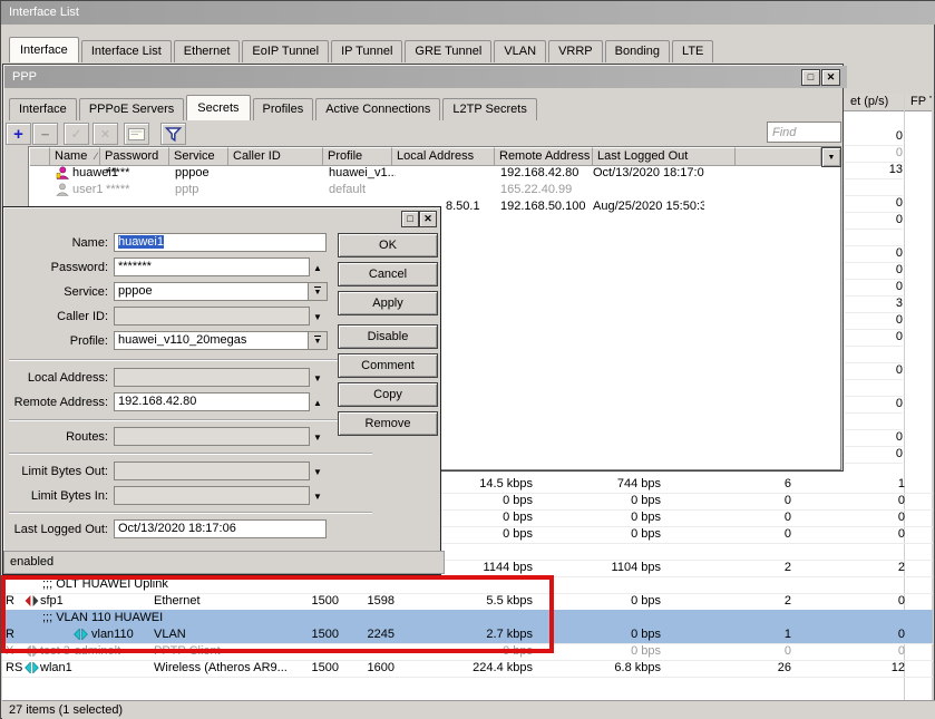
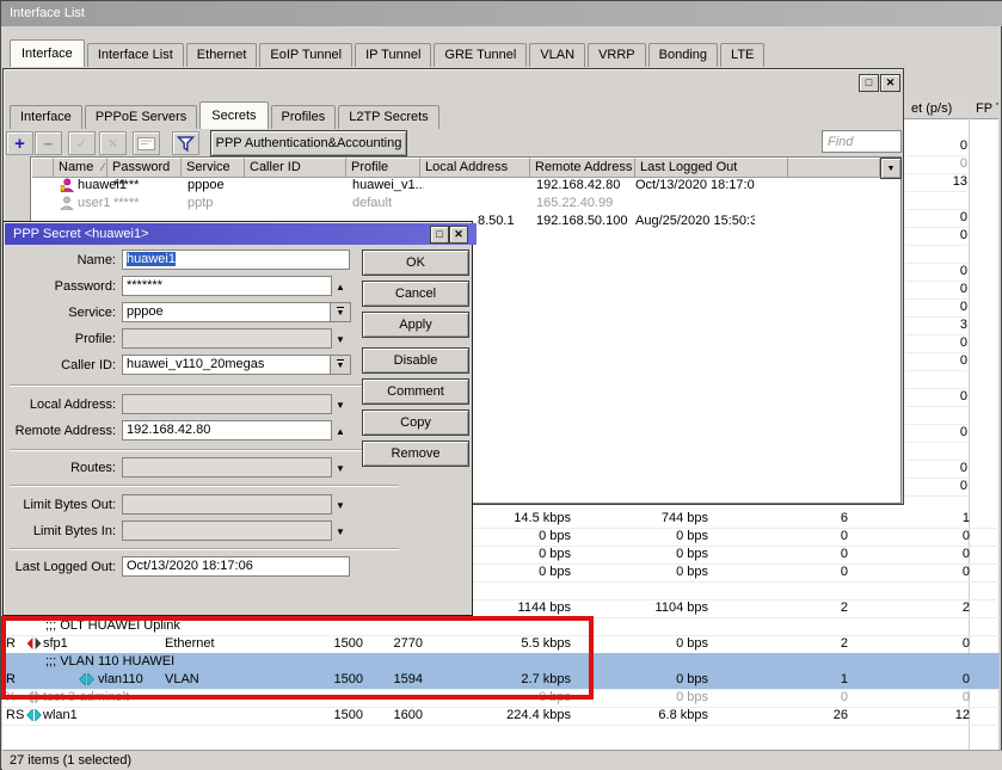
  Interface List
  Interface
  Interface List
  Ethernet
  EoIP Tunnel
  IP Tunnel
  GRE Tunnel
  VLAN
  VRRP
  Bonding
  LTE
  et (p/s)
  0
  0
  13
  0
  0
  0
  0
  0
  3
  0
  0
  0
  0
  0
  0
  14.5 kbps
  744 bps
  6
  1
  0 bps
  0 bps
  0
  0
  0 bps
  0 bps
  0
  0
  0 bps
  0 bps
  0
  0
  1144 bps
  1104 bps
  2
  2
  ;;; OLT HUAWEI Uplink
  R
  sfp1
  Ethernet
  1500
- 1598
+ 2770
  5.5 kbps
  0 bps
  2
  0
  ;;; VLAN 110 HUAWEI
  R
  vlan110
  VLAN
  1500
- 2245
+ 1594
  2.7 kbps
  0 bps
  1
  0
  X
  test 3-adminolt
- PPTP Client
  0 bps
  0 bps
  0
  0
  RS
  wlan1
- Wireless (Atheros AR9...
  1500
  1600
  224.4 kbps
  6.8 kbps
  26
  12
  27 items (1 selected)
- PPP
  □
  ✕
  Interface
  PPPoE Servers
  Secrets
  Profiles
- Active Connections
  L2TP Secrets
  +
  −
  ✓
  ✕
+ PPP Authentication&Accounting
  Find
  Name
  ∕
  Password
  Service
  Caller ID
  Profile
  Local Address
  Remote Address
  Last Logged Out
  huawei1
  *****
  pppoe
  huawei_v1..
  192.168.42.80
  Oct/13/2020 18:17:0
  user1
  *****
  pptp
  default
  165.22.40.99
  8.50.1
  192.168.50.100
  Aug/25/2020 15:50:3
+ PPP Secret <huawei1>
  □
  ✕
  Name:
  huawei1
  Password:
  *******
  ▲
  Service:
  pppoe
- Caller ID:
+ Profile:
  ▼
- Profile:
+ Caller ID:
  huawei_v110_20megas
  Local Address:
  ▼
  Remote Address:
  192.168.42.80
  ▲
  Routes:
  ▼
  Limit Bytes Out:
  ▼
  Limit Bytes In:
  ▼
  Last Logged Out:
  Oct/13/2020 18:17:06
  OK
  Cancel
  Apply
  Disable
  Comment
  Copy
  Remove
- enabled
